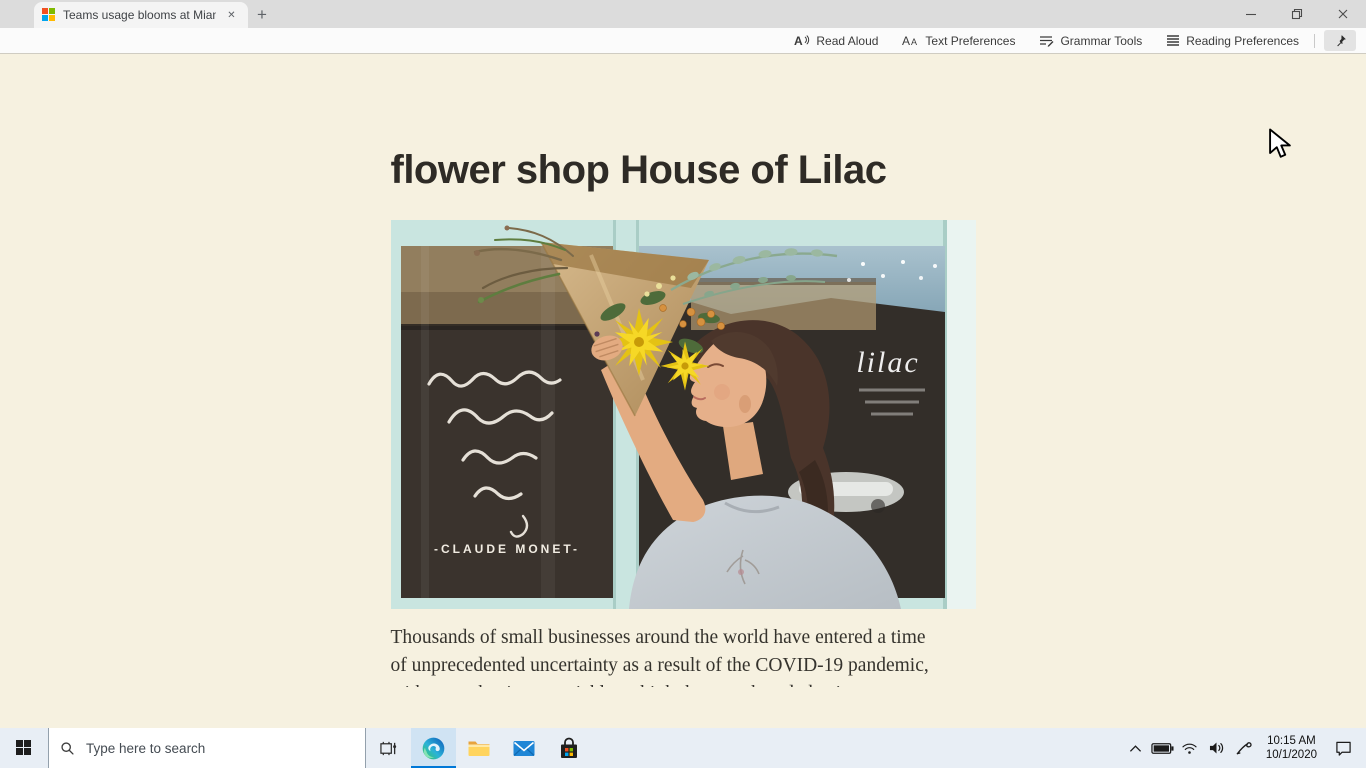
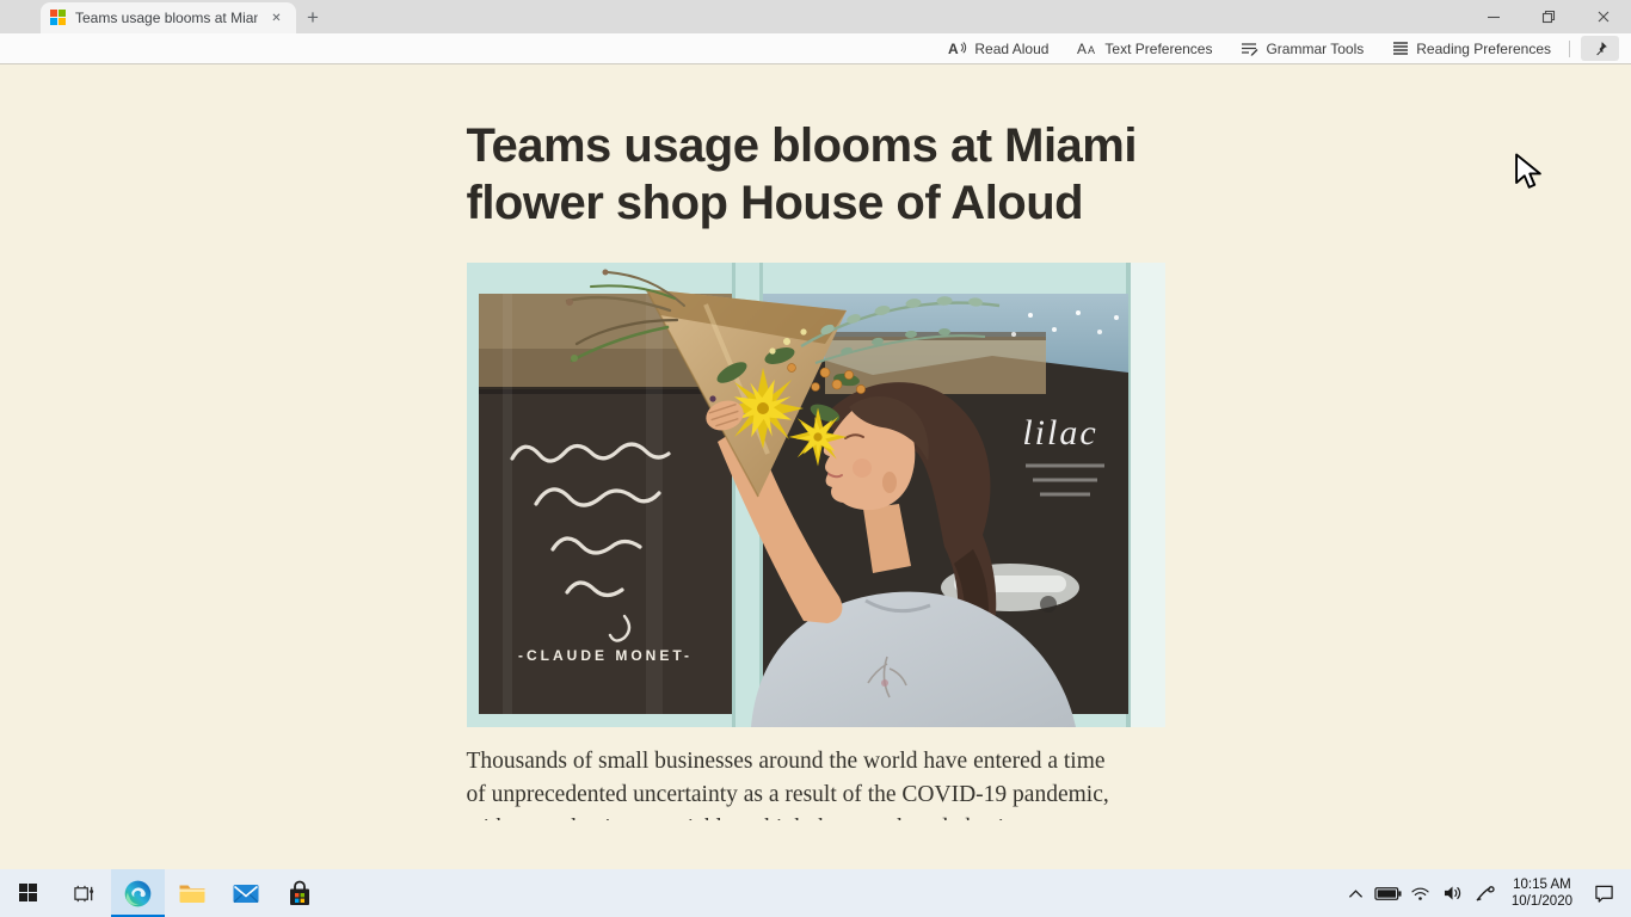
  Teams usage blooms at Mia
  ✕
  +
  A
  Read Aloud
  A
  A
  Text Preferences
  Grammar Tools
  Reading Preferences
+ Teams usage blooms at Miami
- flower shop House of Lilac
+ flower shop House of Aloud
  -CLAUDE MONET-
  lilac
  Thousands of small businesses around the world have entered a time
  of unprecedented uncertainty as a result of the COVID-19 pandemic,
- Type here to search
  10:15 AM
  10/1/2020
